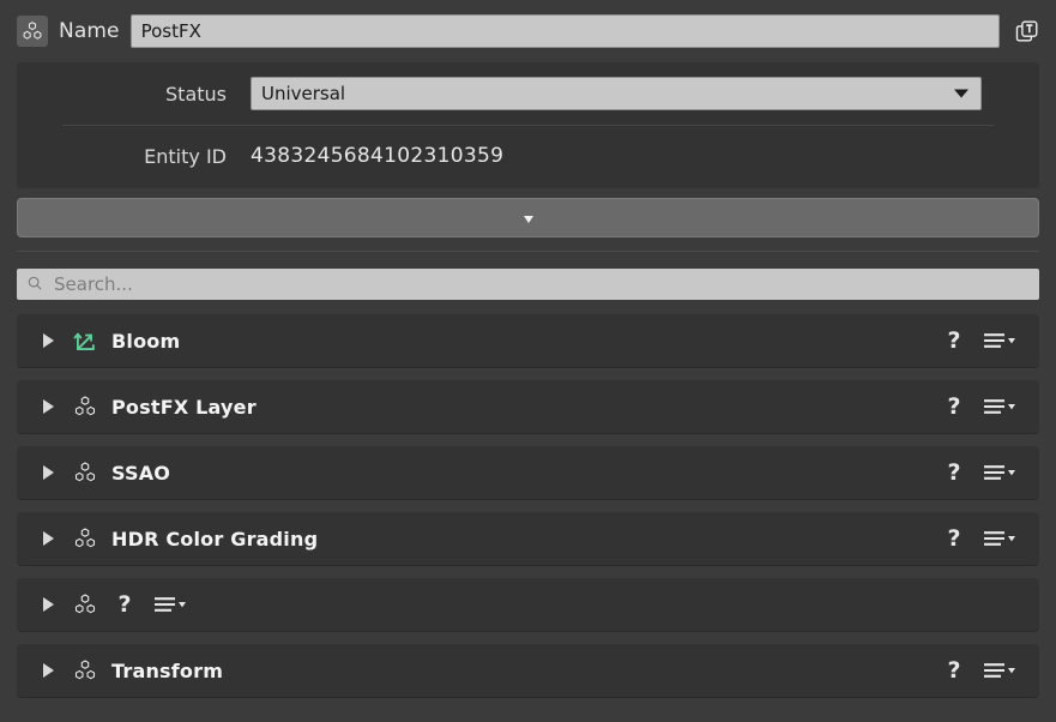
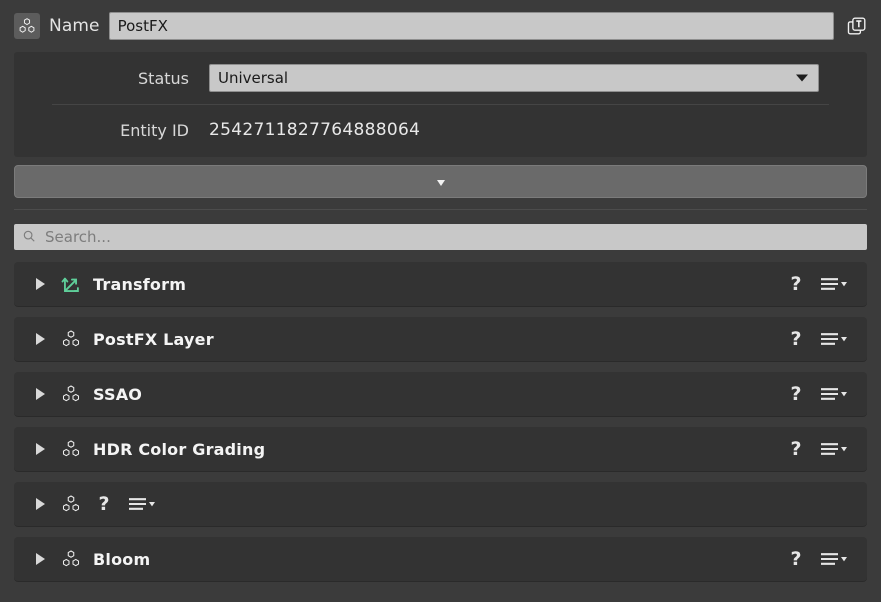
  Name
  PostFX
  Status
  Universal
  Entity ID
- 4383245684102310359
+ 2542711827764888064
  Search...
- Bloom
+ Transform
  ?
  PostFX Layer
  ?
  SSAO
  ?
  HDR Color Grading
  ?
  ?
- Transform
+ Bloom
  ?
